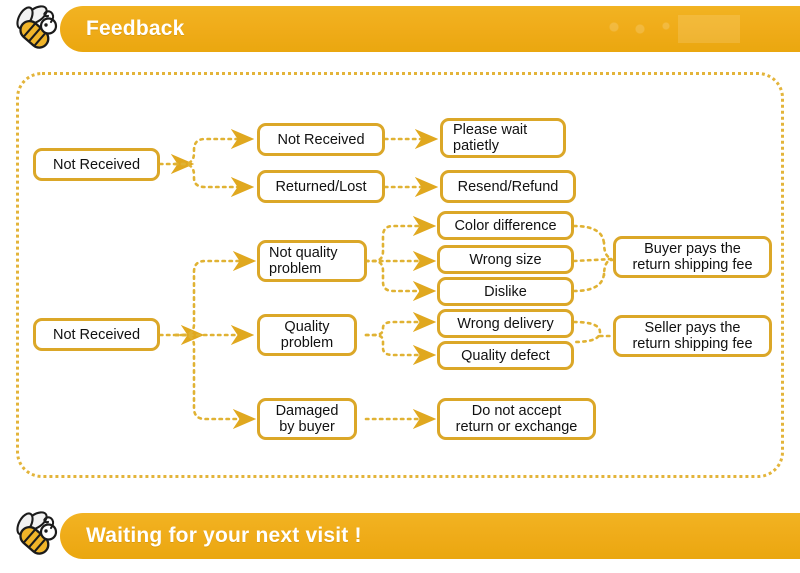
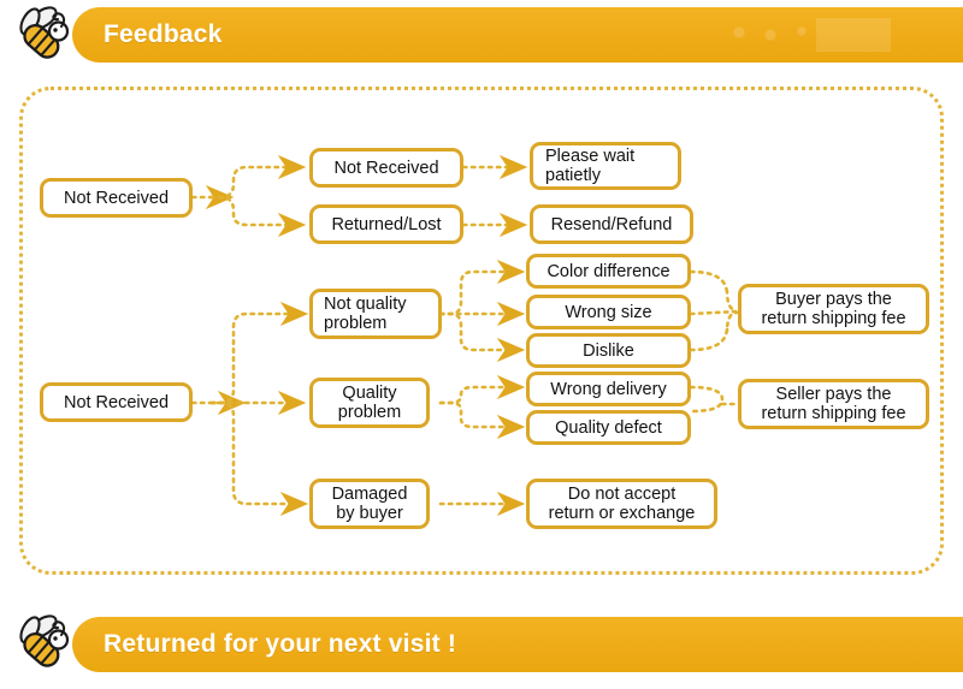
  Feedback
  Not Received
  Not Received
  Returned/Lost
  Please wait
  patietly
  Resend/Refund
  Not Received
  Not quality
  problem
  Quality
  problem
  Damaged
  by buyer
  Color difference
  Wrong size
  Dislike
  Wrong delivery
  Quality defect
  Buyer pays the
  return shipping fee
  Seller pays the
  return shipping fee
  Do not accept
  return or exchange
- Waiting for your next visit !
+ Returned for your next visit !
